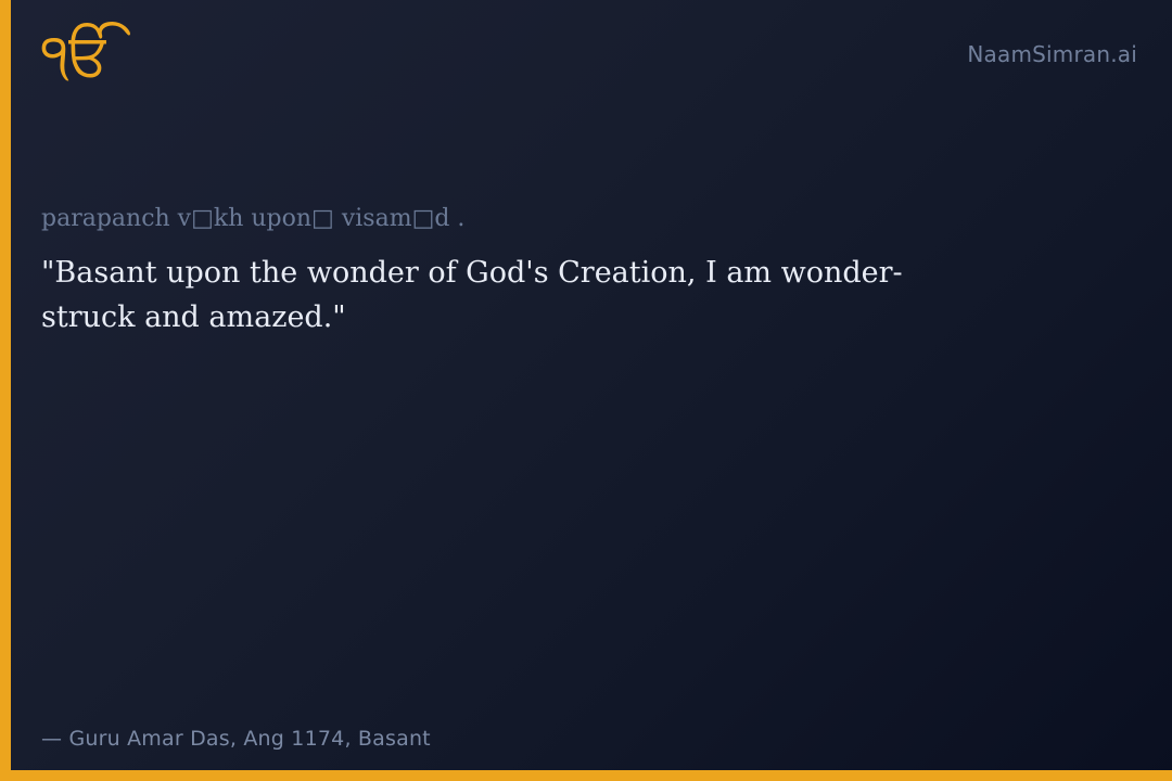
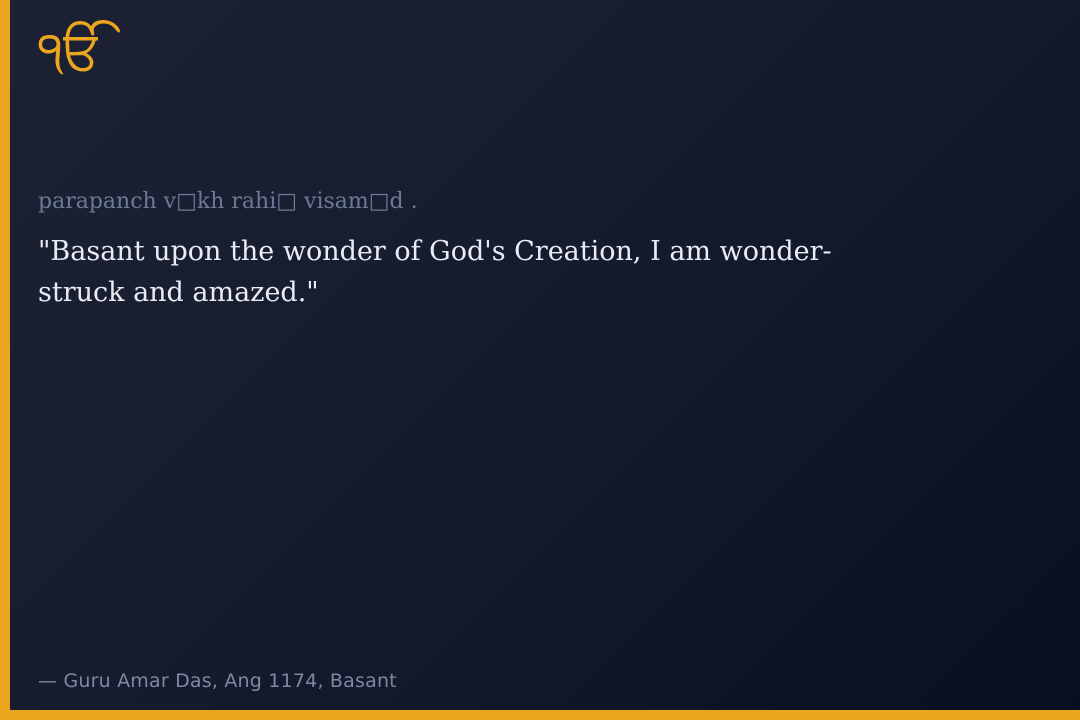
- NaamSimran.ai
  ੴ
- parapanch v□kh upon□ visam□d .
+ parapanch v□kh rahi□ visam□d .
  "Basant upon the wonder of God's Creation, I am wonder-struck and amazed."
  — Guru Amar Das, Ang 1174, Basant
